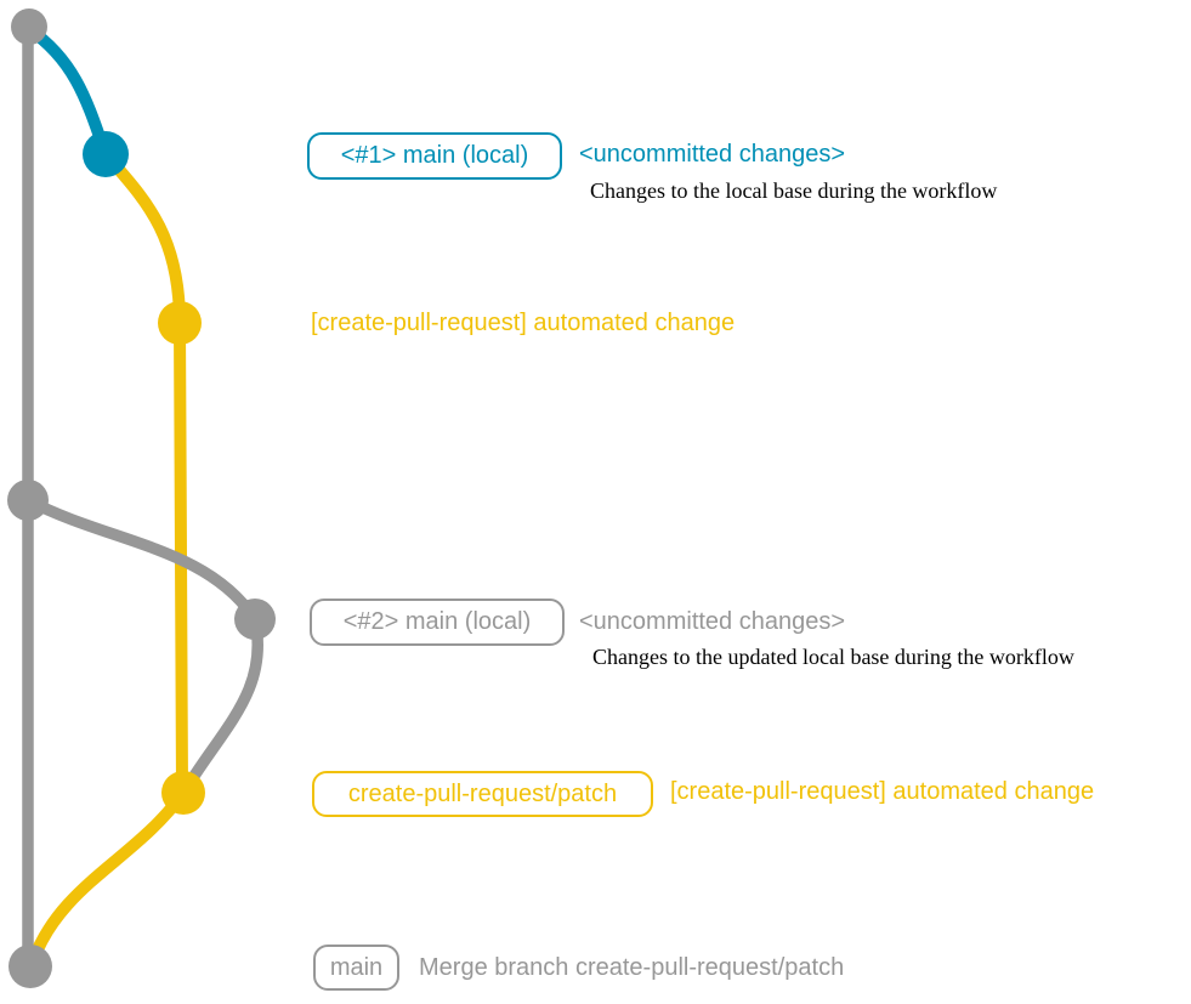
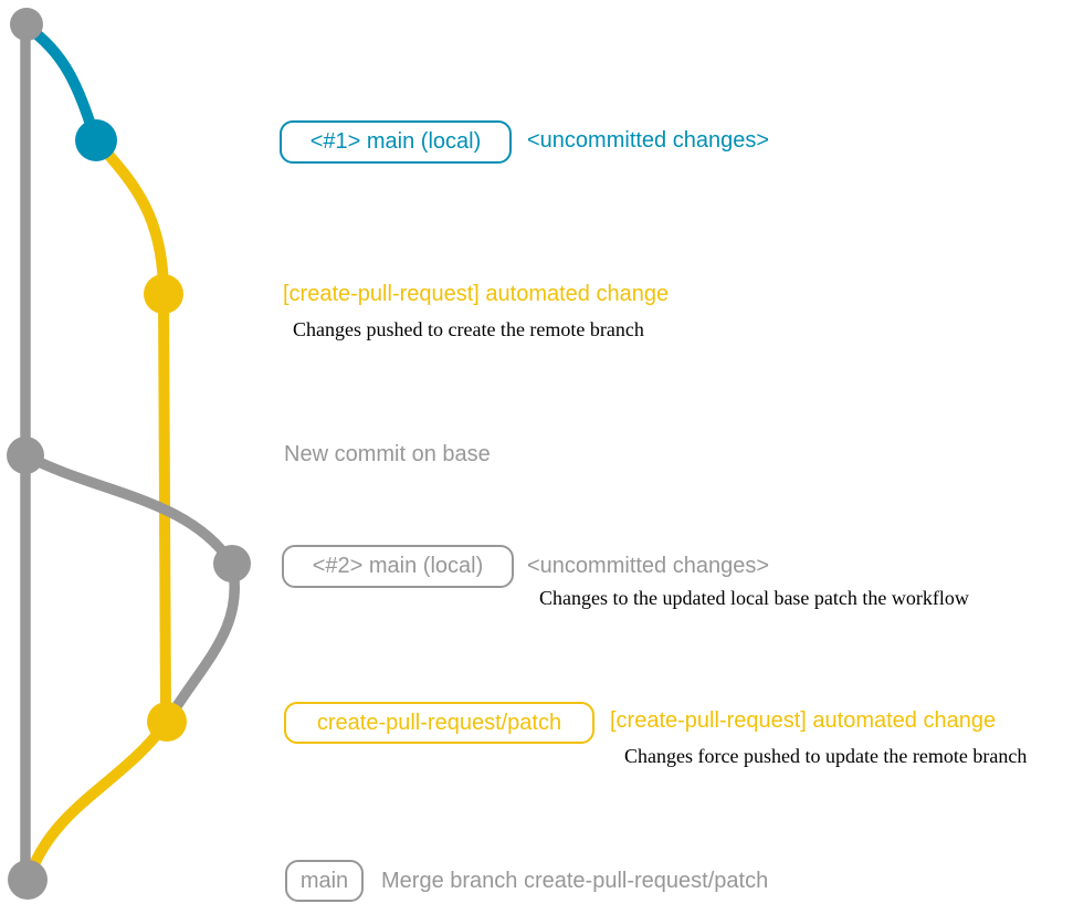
  <#1> main (local)
  <uncommitted changes>
- Changes to the local base during the workflow
  [create-pull-request] automated change
+ Changes pushed to create the remote branch
+ New commit on base
  <#2> main (local)
  <uncommitted changes>
- Changes to the updated local base during the workflow
+ Changes to the updated local base patch the workflow
  create-pull-request/patch
  [create-pull-request] automated change
+ Changes force pushed to update the remote branch
  main
  Merge branch create-pull-request/patch
